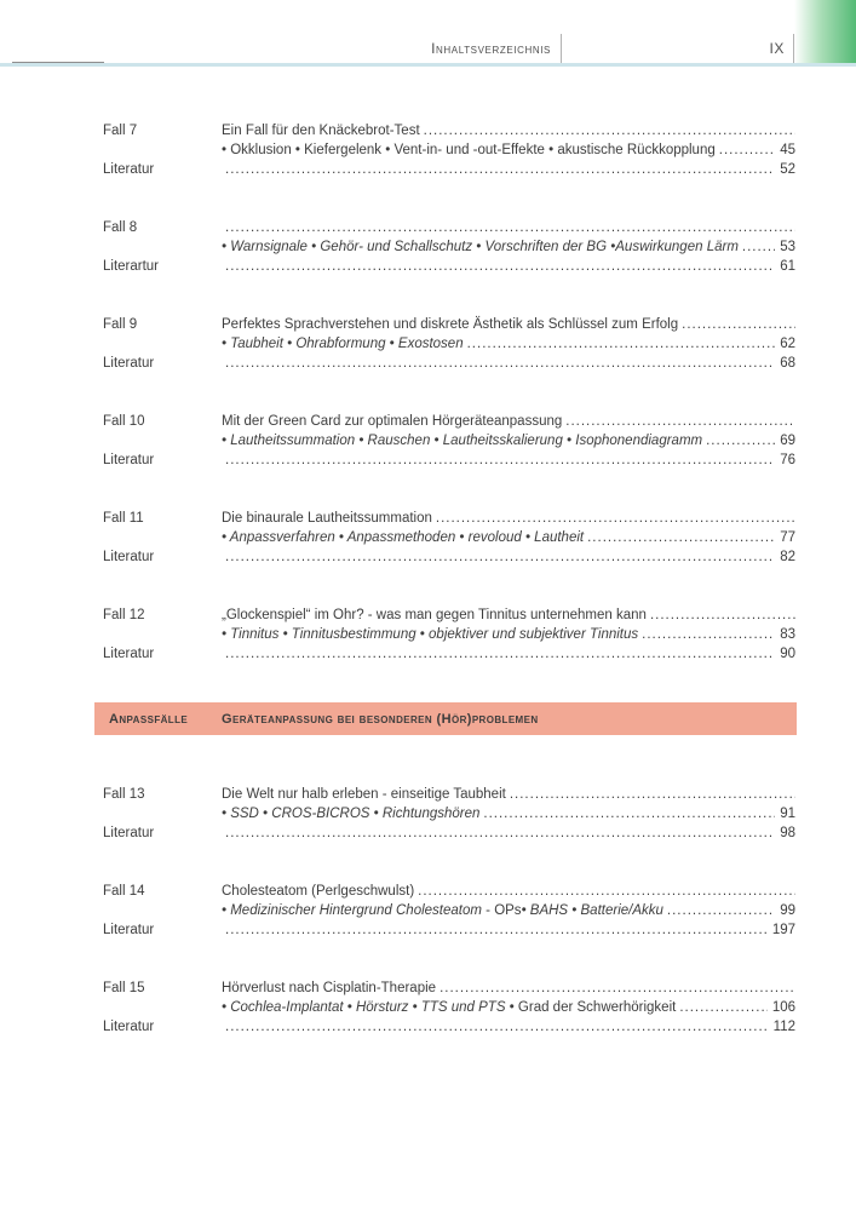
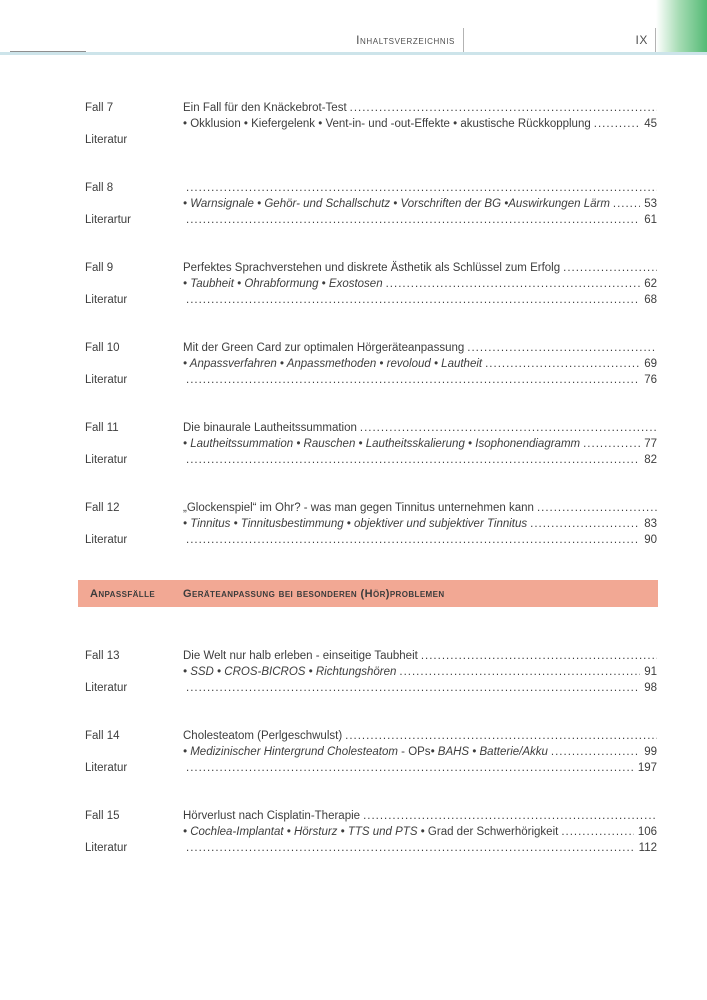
  Inhaltsverzeichnis
  IX
  Fall 7
  Ein Fall für den Knäckebrot-Test
  • Okklusion • Kiefergelenk • Vent-in- und -out-Effekte • akustische Rückkopplung
  45
  Literatur
- 52
  Fall 8
  • Warnsignale • Gehör- und Schallschutz • Vorschriften der BG •Auswirkungen Lärm
  53
  Literartur
  61
  Fall 9
  Perfektes Sprachverstehen und diskrete Ästhetik als Schlüssel zum Erfolg
  • Taubheit • Ohrabformung • Exostosen
  62
  Literatur
  68
  Fall 10
  Mit der Green Card zur optimalen Hörgeräteanpassung
- • Lautheitssummation • Rauschen • Lautheitsskalierung • Isophonendiagramm
+ • Anpassverfahren • Anpassmethoden • revoloud • Lautheit
  69
  Literatur
  76
  Fall 11
  Die binaurale Lautheitssummation
- • Anpassverfahren • Anpassmethoden • revoloud • Lautheit
+ • Lautheitssummation • Rauschen • Lautheitsskalierung • Isophonendiagramm
  77
  Literatur
  82
  Fall 12
  „Glockenspiel“ im Ohr? - was man gegen Tinnitus unternehmen kann
  • Tinnitus • Tinnitusbestimmung • objektiver und subjektiver Tinnitus
  83
  Literatur
  90
  Anpassfälle
  Geräteanpassung bei besonderen (Hör)problemen
  Fall 13
  Die Welt nur halb erleben - einseitige Taubheit
  • SSD • CROS-BICROS • Richtungshören
  91
  Literatur
  98
  Fall 14
  Cholesteatom (Perlgeschwulst)
  • Medizinischer Hintergrund Cholesteatom
  - OPs
  • BAHS • Batterie/Akku
  99
  Literatur
  197
  Fall 15
  Hörverlust nach Cisplatin-Therapie
  • Cochlea-Implantat • Hörsturz • TTS und PTS •
  Grad der Schwerhörigkeit
  106
  Literatur
  112
